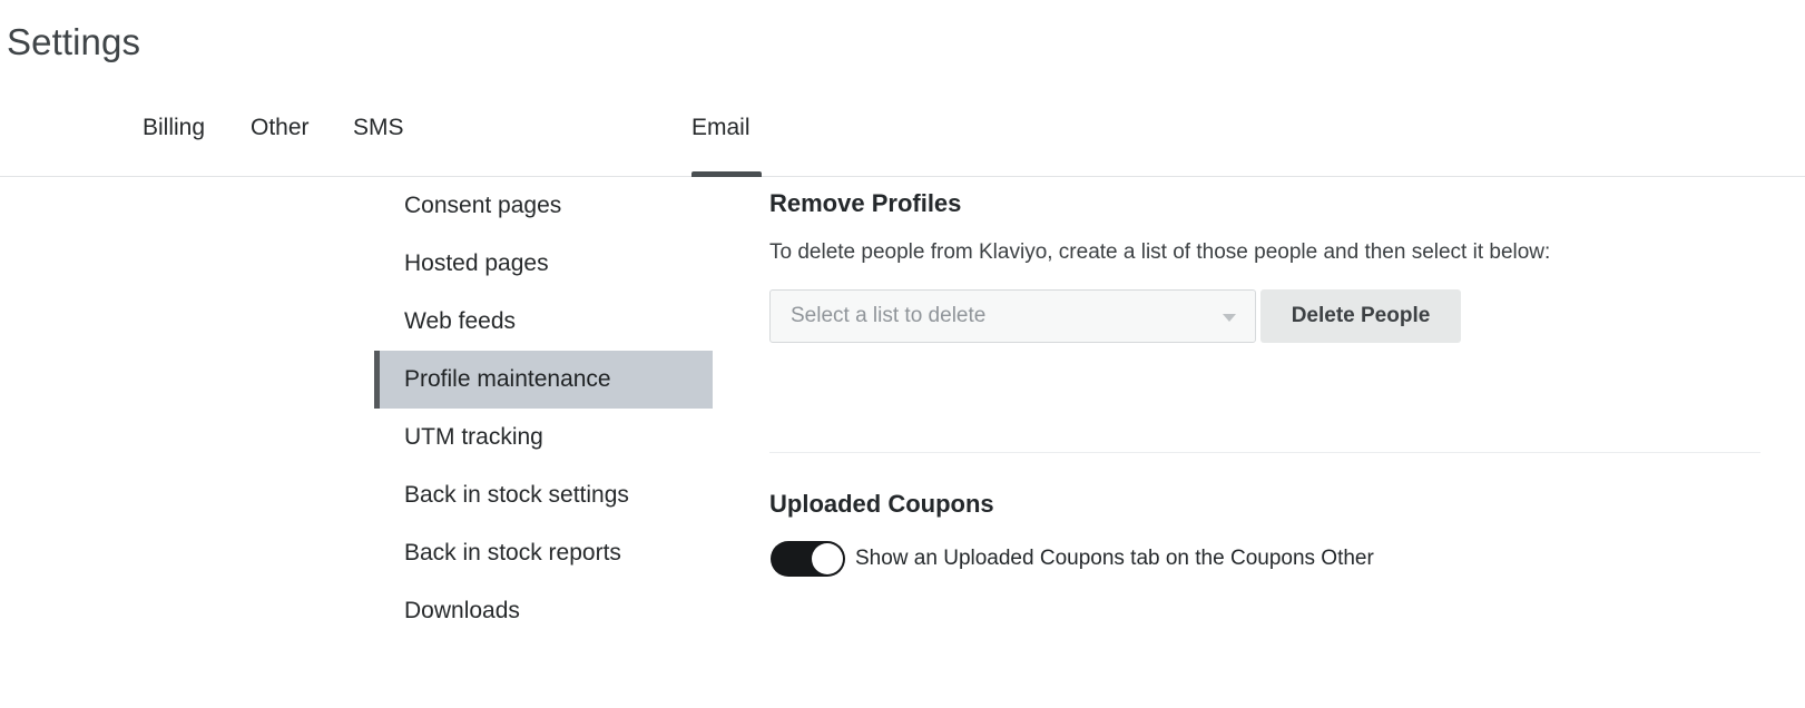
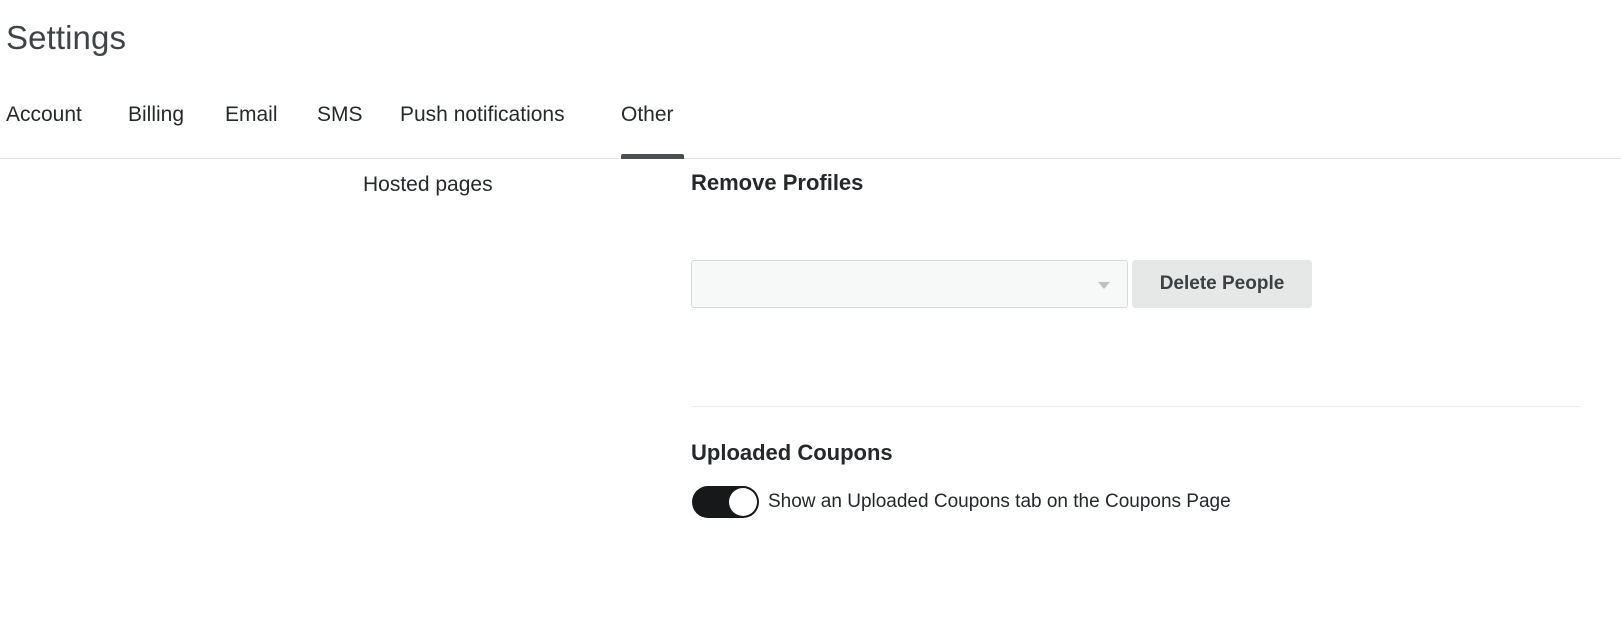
  Settings
+ Account
  Billing
- Other
+ Email
  SMS
+ Push notifications
- Email
+ Other
- Consent pages
  Hosted pages
- Web feeds
- Profile maintenance
- UTM tracking
- Back in stock settings
- Back in stock reports
- Downloads
  Remove Profiles
- To delete people from Klaviyo, create a list of those people and then select it below:
- Select a list to delete
  Delete People
  Uploaded Coupons
- Show an Uploaded Coupons tab on the Coupons Other
+ Show an Uploaded Coupons tab on the Coupons Page
